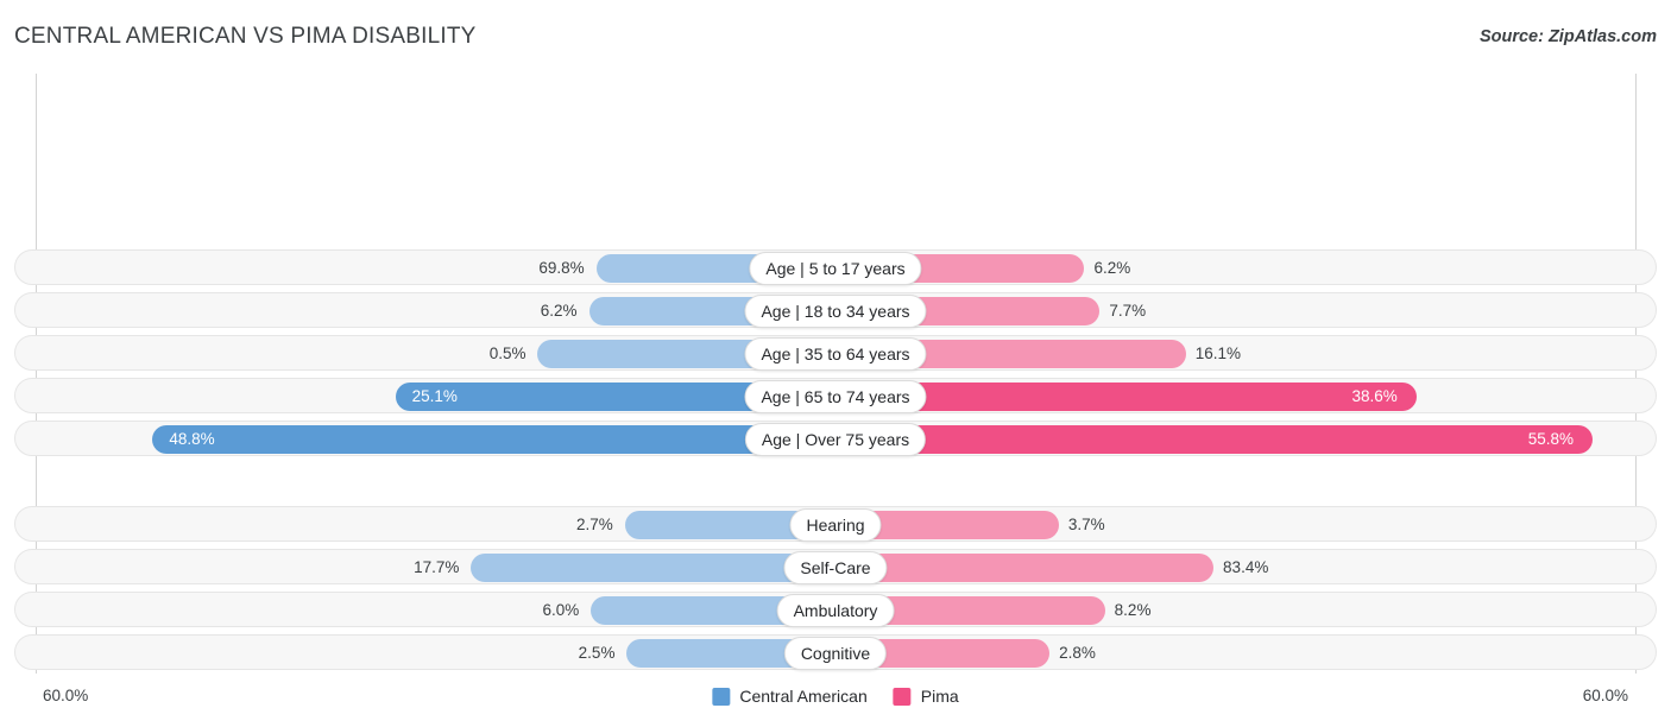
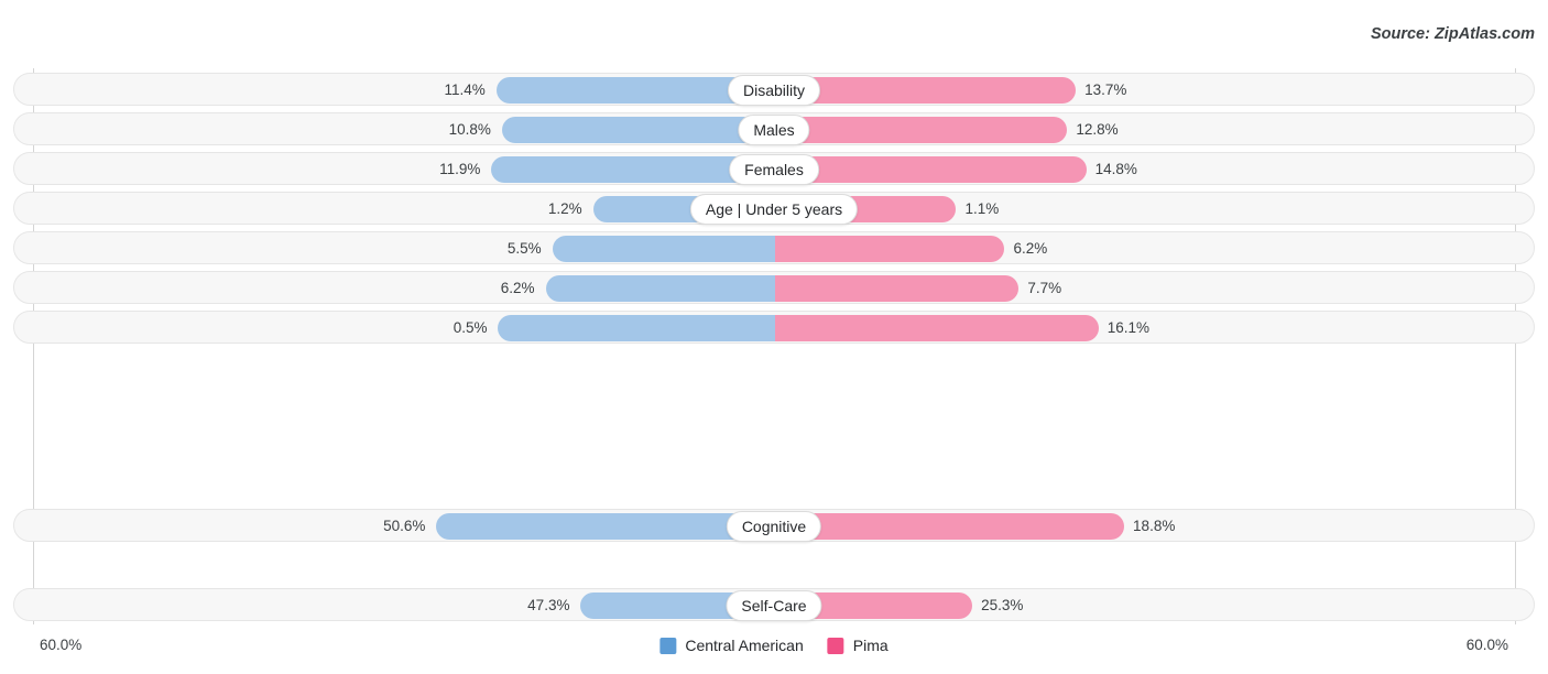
- CENTRAL AMERICAN VS PIMA DISABILITY
  Source: ZipAtlas.com
+ 11.4%
+ 13.7%
+ Disability
+ 10.8%
+ 12.8%
+ Males
+ 11.9%
+ 14.8%
+ Females
+ 1.2%
+ 1.1%
+ Age | Under 5 years
- 69.8%
+ 5.5%
  6.2%
- Age | 5 to 17 years
  6.2%
  7.7%
- Age | 18 to 34 years
  0.5%
  16.1%
- Age | 35 to 64 years
- 25.1%
- 38.6%
- Age | 65 to 74 years
- 48.8%
- 55.8%
- Age | Over 75 years
- 2.7%
- 3.7%
- Hearing
- 17.7%
+ 50.6%
- 83.4%
+ 18.8%
- Self-Care
+ Cognitive
- 6.0%
- 8.2%
- Ambulatory
- 2.5%
+ 47.3%
- 2.8%
+ 25.3%
- Cognitive
+ Self-Care
  60.0%
  60.0%
  Central American
  Pima
